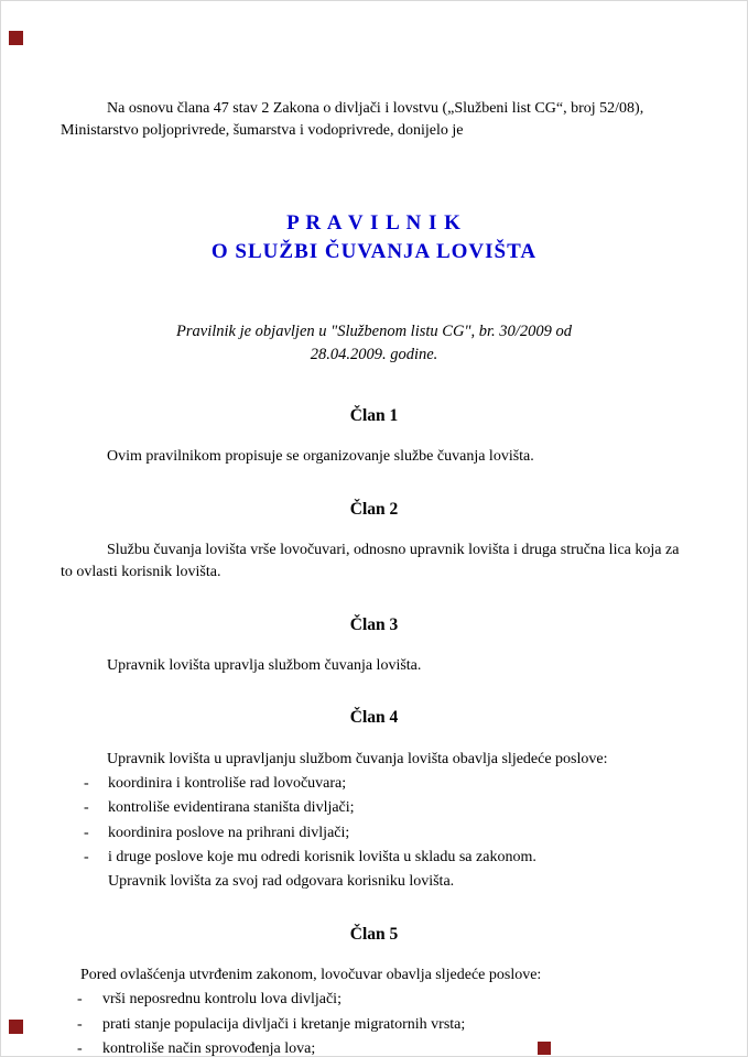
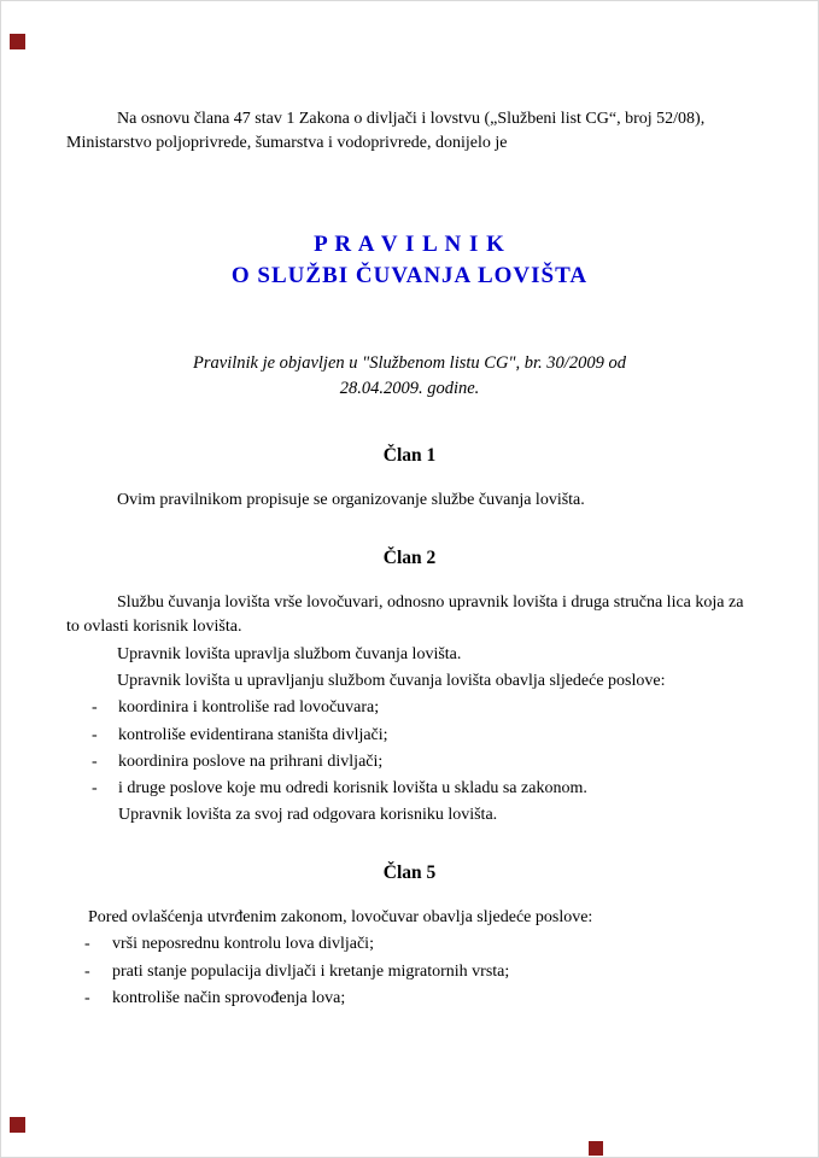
- Na osnovu člana 47 stav 2 Zakona o divljači i lovstvu („Službeni list CG“, broj 52/08), Ministarstvo poljoprivrede, šumarstva i vodoprivrede, donijelo je
+ Na osnovu člana 47 stav 1 Zakona o divljači i lovstvu („Službeni list CG“, broj 52/08), Ministarstvo poljoprivrede, šumarstva i vodoprivrede, donijelo je
  P R A V I L N I K
  O SLUŽBI ČUVANJA LOVIŠTA
  Pravilnik je objavljen u "Službenom listu CG", br. 30/2009 od 28.04.2009. godine.
  Član 1
  Ovim pravilnikom propisuje se organizovanje službe čuvanja lovišta.
  Član 2
  Službu čuvanja lovišta vrše lovočuvari, odnosno upravnik lovišta i druga stručna lica koja za to ovlasti korisnik lovišta.
- Član 3
  Upravnik lovišta upravlja službom čuvanja lovišta.
- Član 4
  Upravnik lovišta u upravljanju službom čuvanja lovišta obavlja sljedeće poslove:
  -
  koordinira i kontroliše rad lovočuvara;
  -
  kontroliše evidentirana staništa divljači;
  -
  koordinira poslove na prihrani divljači;
  -
  i druge poslove koje mu odredi korisnik lovišta u skladu sa zakonom.
  Upravnik lovišta za svoj rad odgovara korisniku lovišta.
  Član 5
  Pored ovlašćenja utvrđenim zakonom, lovočuvar obavlja sljedeće poslove:
  -
  vrši neposrednu kontrolu lova divljači;
  -
  prati stanje populacija divljači i kretanje migratornih vrsta;
  -
  kontroliše način sprovođenja lova;
